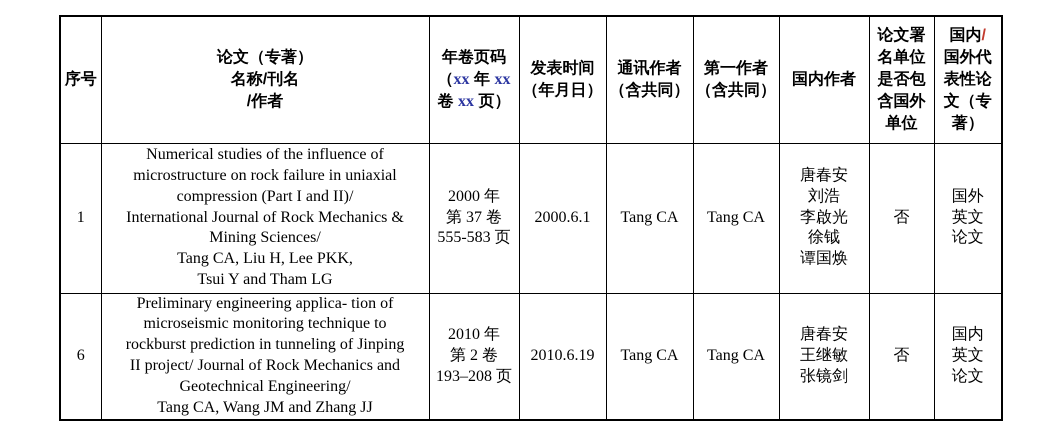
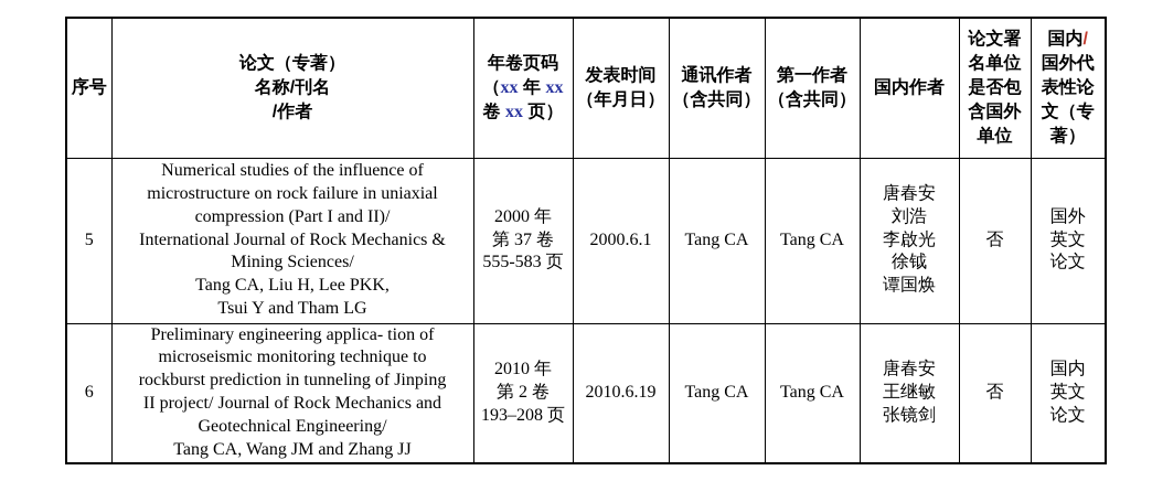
  序号	论文（专著） 名称/刊名 /作者	年卷页码 （xx 年 xx 卷 xx 页）	发表时间 （年月日）	通讯作者 （含共同）	第一作者 （含共同）	国内作者	论文署 名单位 是否包 含国外 单位	国内/ 国外代 表性论 文（专 著）
- 1	Numerical studies of the influence of microstructure on rock failure in uniaxial compression (Part I and II)/ International Journal of Rock Mechanics & Mining Sciences/ Tang CA, Liu H, Lee PKK, Tsui Y and Tham LG	2000 年 第 37 卷 555-583 页	2000.6.1	Tang CA	Tang CA	唐春安 刘浩 李啟光 徐钺 谭国焕	否	国外 英文 论文
+ 5	Numerical studies of the influence of microstructure on rock failure in uniaxial compression (Part I and II)/ International Journal of Rock Mechanics & Mining Sciences/ Tang CA, Liu H, Lee PKK, Tsui Y and Tham LG	2000 年 第 37 卷 555-583 页	2000.6.1	Tang CA	Tang CA	唐春安 刘浩 李啟光 徐钺 谭国焕	否	国外 英文 论文
  6	Preliminary engineering applica- tion of microseismic monitoring technique to rockburst prediction in tunneling of Jinping II project/ Journal of Rock Mechanics and Geotechnical Engineering/ Tang CA, Wang JM and Zhang JJ	2010 年 第 2 卷 193–208 页	2010.6.19	Tang CA	Tang CA	唐春安 王继敏 张镜剑	否	国内 英文 论文
